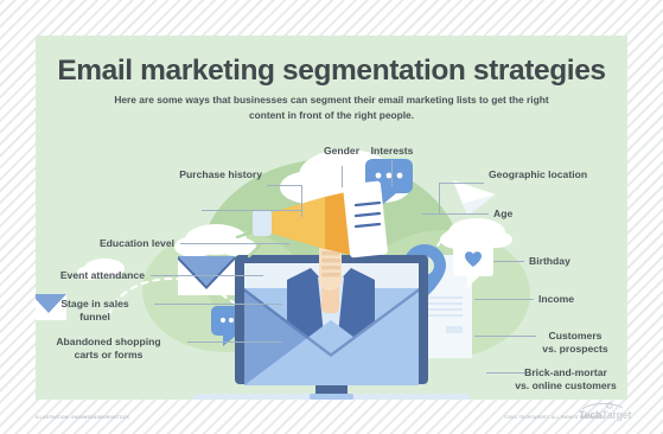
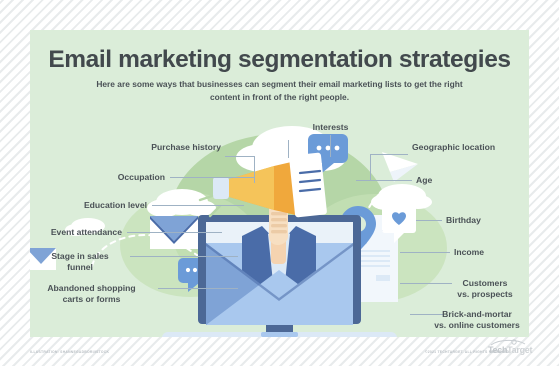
  Email marketing segmentation strategies
  Here are some ways that businesses can segment their email marketing lists to get the right content in front of the right people.
- Gender
  Interests
  Purchase history
+ Occupation
  Education level
  Event attendance
  Stage in sales
  funnel
  Abandoned shopping
  carts or forms
  Geographic location
  Age
  Birthday
  Income
  Customers
  vs. prospects
  Brick-and-mortar
  vs. online customers
  TechTarget
